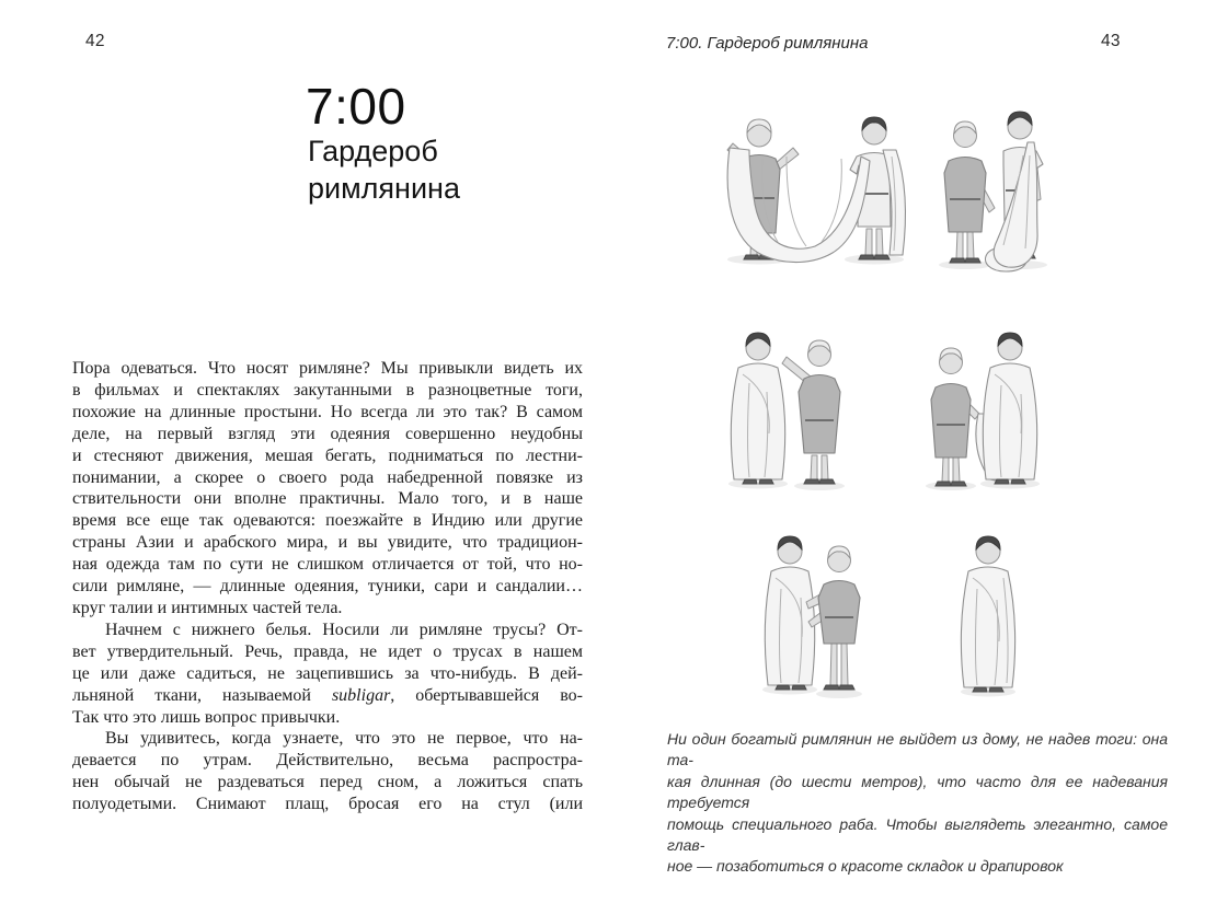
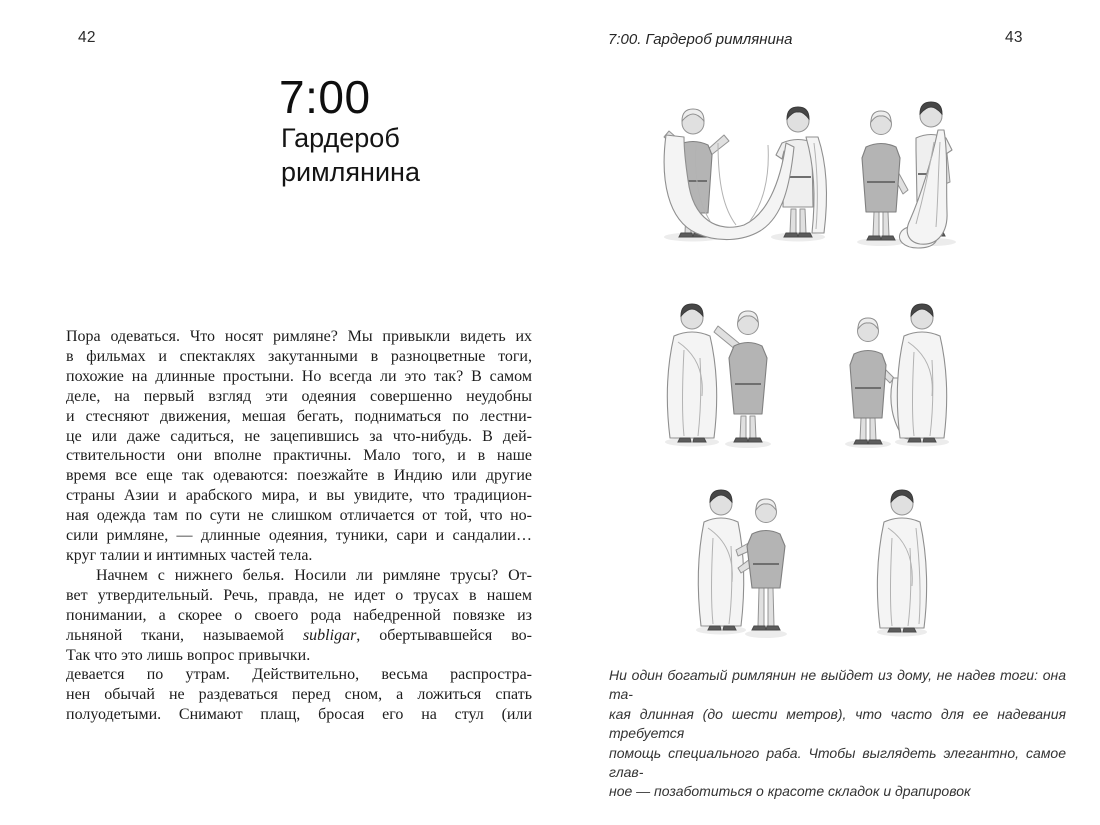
  42
  7:00
  Гардероб
  римлянина
  Пора одеваться. Что носят римляне? Мы привыкли видеть их
  в фильмах и спектаклях закутанными в разноцветные тоги,
  похожие на длинные простыни. Но всегда ли это так? В самом
  деле, на первый взгляд эти одеяния совершенно неудобны
  и стесняют движения, мешая бегать, подниматься по лестни-
- понимании, а скорее о своего рода набедренной повязке из
+ це или даже садиться, не зацепившись за что-нибудь. В дей-
  ствительности они вполне практичны. Мало того, и в наше
  время все еще так одеваются: поезжайте в Индию или другие
  страны Азии и арабского мира, и вы увидите, что традицион-
  ная одежда там по сути не слишком отличается от той, что но-
  сили римляне, — длинные одеяния, туники, сари и сандалии…
  круг талии и интимных частей тела.
  Начнем с нижнего белья. Носили ли римляне трусы? От-
  вет утвердительный. Речь, правда, не идет о трусах в нашем
- це или даже садиться, не зацепившись за что-нибудь. В дей-
+ понимании, а скорее о своего рода набедренной повязке из
  льняной ткани, называемой subligar, обертывавшейся во-
  Так что это лишь вопрос привычки.
- Вы удивитесь, когда узнаете, что это не первое, что на-
  девается по утрам. Действительно, весьма распростра-
  нен обычай не раздеваться перед сном, а ложиться спать
  полуодетыми. Снимают плащ, бросая его на стул (или
  7:00. Гардероб римлянина
  43
  Ни один богатый римлянин не выйдет из дому, не надев тоги: она та-
  кая длинная (до шести метров), что часто для ее надевания требуется
  помощь специального раба. Чтобы выглядеть элегантно, самое глав-
  ное — позаботиться о красоте складок и драпировок
